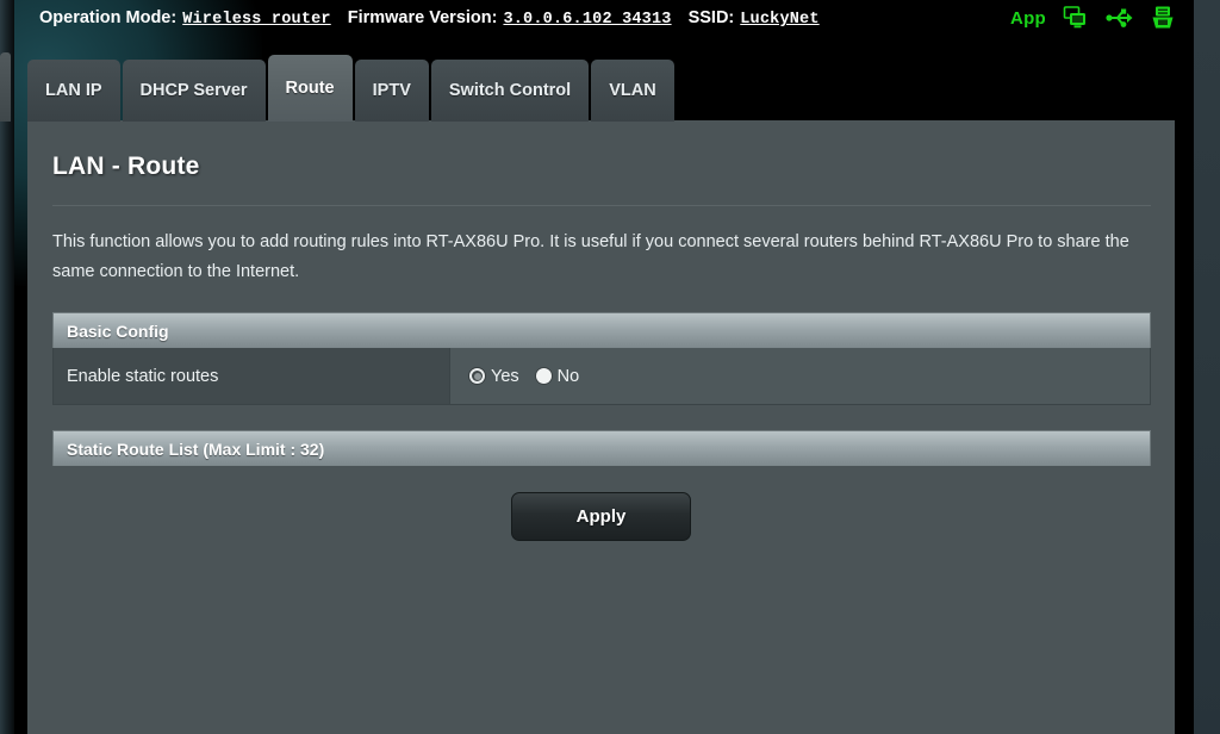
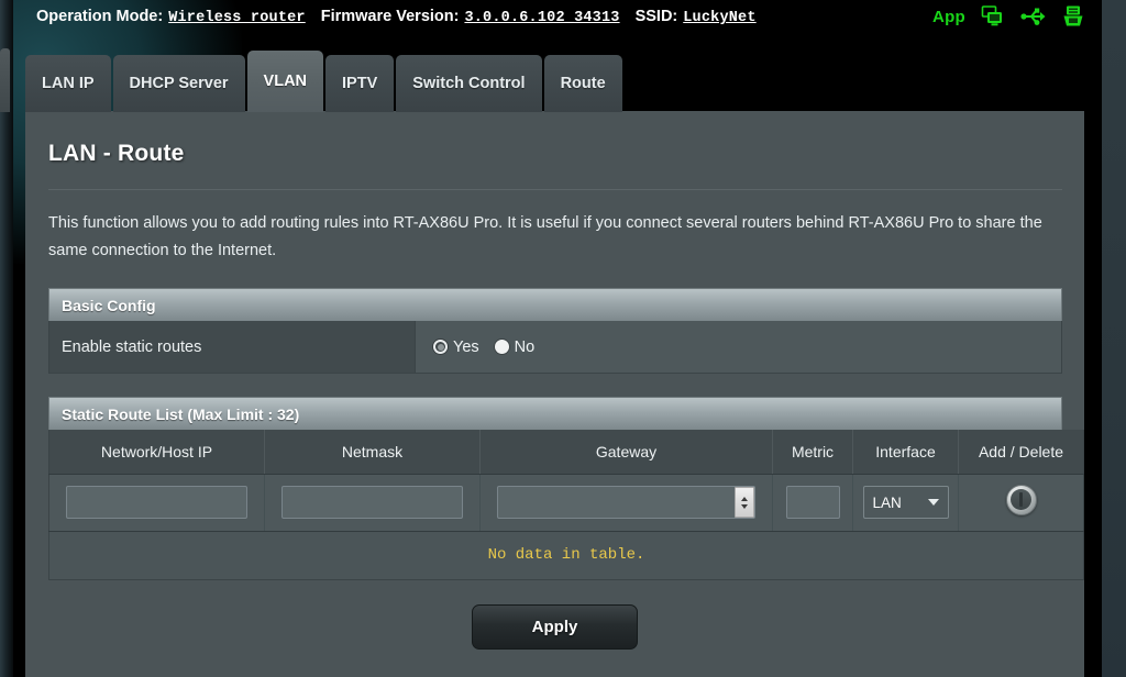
  Operation Mode:
  Wireless router
  Firmware Version:
  3.0.0.6.102_34313
  SSID:
  LuckyNet
  App
  LAN IP
  DHCP Server
- Route
+ VLAN
  IPTV
  Switch Control
- VLAN
+ Route
  LAN - Route
  This function allows you to add routing rules into RT-AX86U Pro. It is useful if you connect several routers behind RT-AX86U Pro to share the same connection to the Internet.
  Basic Config
  Enable static routes
  Yes
  No
  Static Route List (Max Limit : 32)
+ Network/Host IP	Netmask	Gateway	Metric	Interface	Add / Delete
+ 				LAN
+ No data in table.
  Apply
